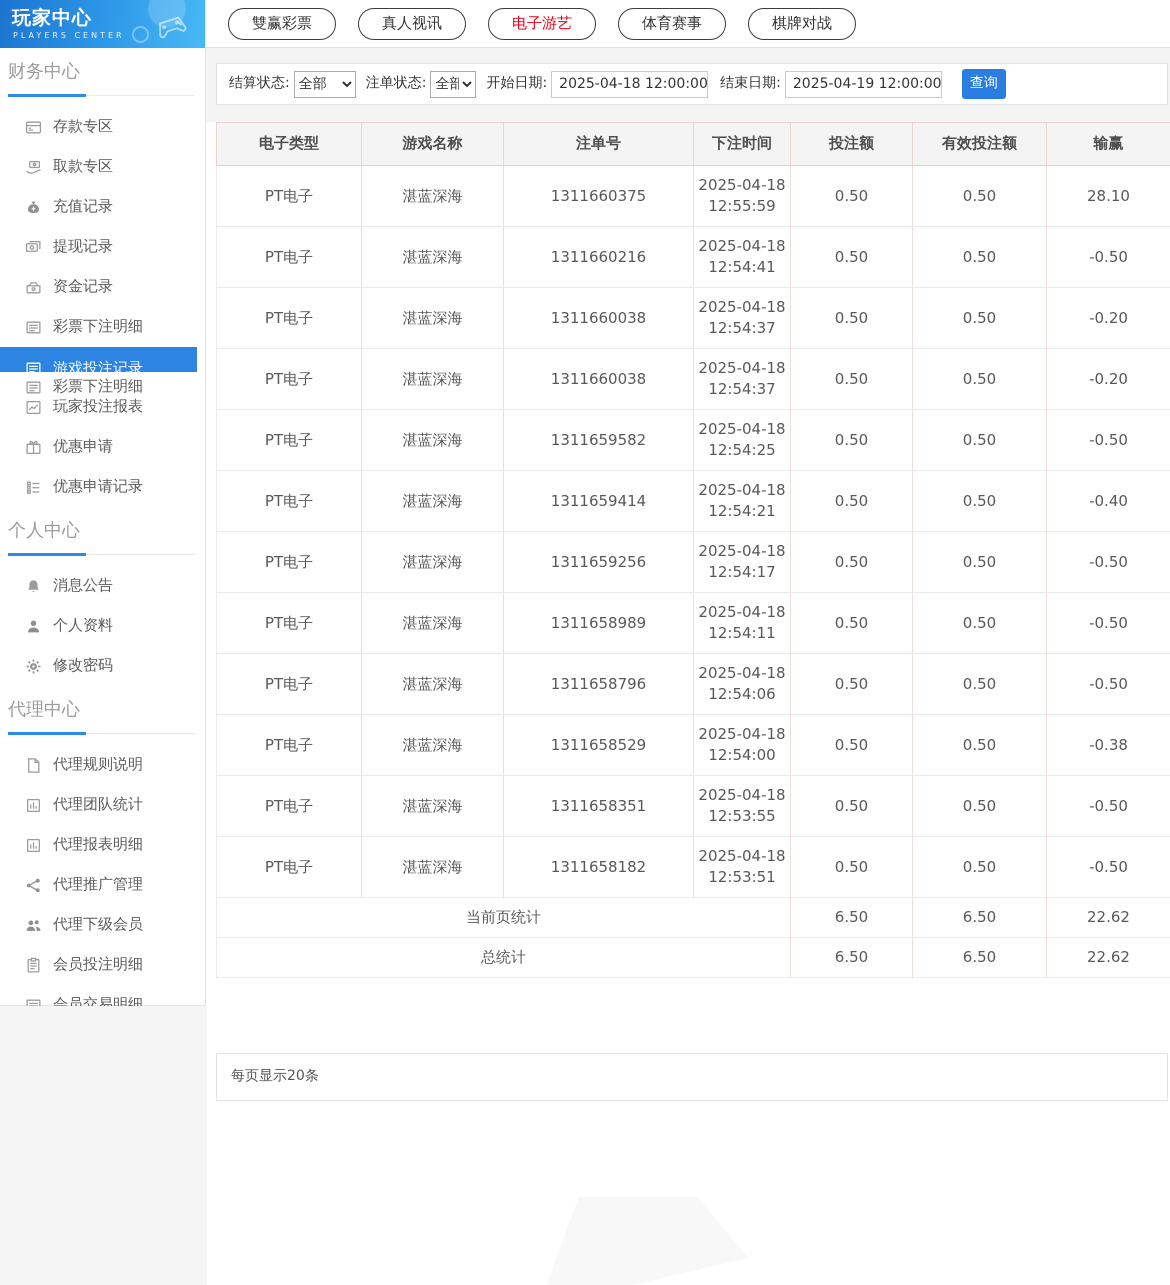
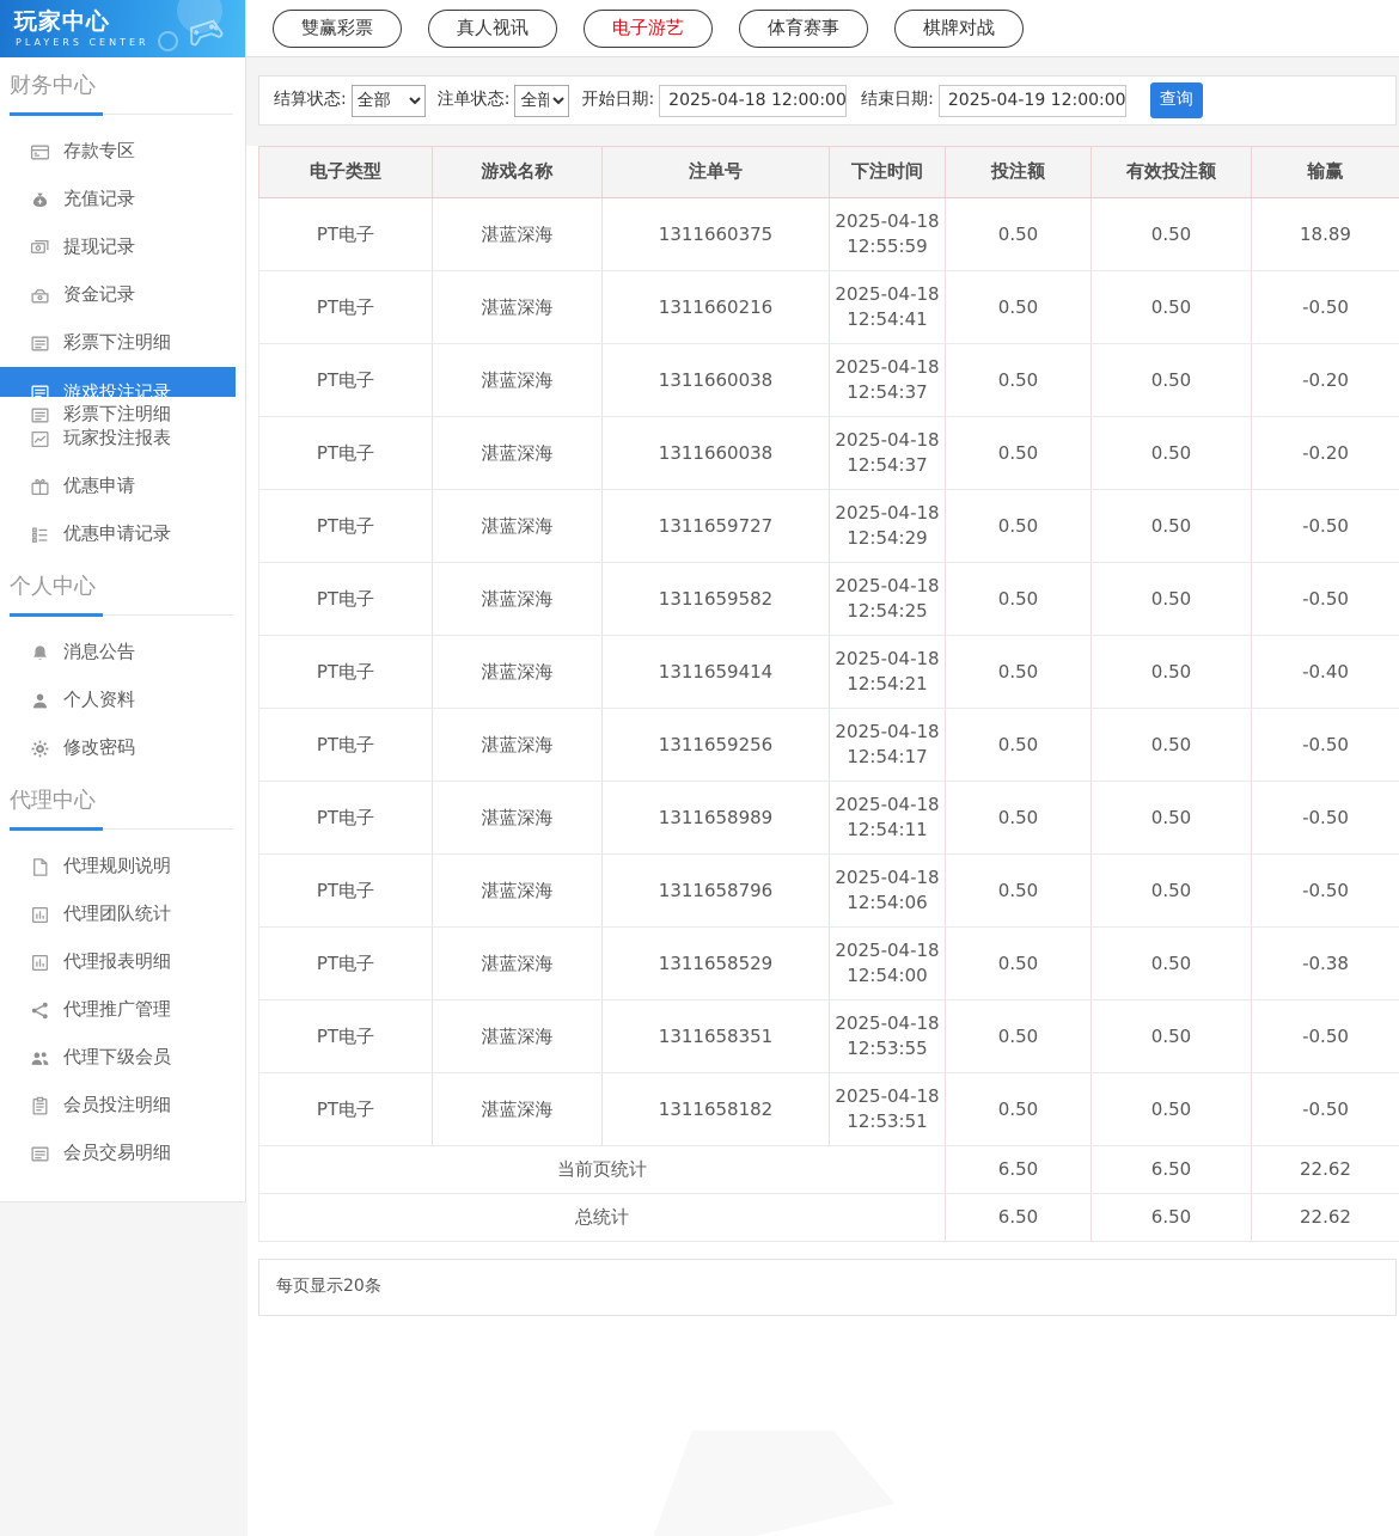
  玩家中心
  PLAYERS CENTER
  财务中心
  存款专区
- 取款专区
  充值记录
  提现记录
  资金记录
  彩票下注明细
  游戏投注记录
  彩票下注明细
  玩家投注报表
  优惠申请
  优惠申请记录
  个人中心
  消息公告
  个人资料
  修改密码
  代理中心
  代理规则说明
  代理团队统计
  代理报表明细
  代理推广管理
  代理下级会员
  会员投注明细
  会员交易明细
  雙赢彩票
  真人视讯
  电子游艺
  体育赛事
  棋牌对战
  结算状态:
  全部
  注单状态:
  全部
  开始日期:
  2025-04-18 12:00:00
  结束日期:
  2025-04-19 12:00:00
  查询
  电子类型	游戏名称	注单号	下注时间	投注额	有效投注额	输赢
- PT电子	湛蓝深海	1311660375	2025-04-1812:55:59	0.50	0.50	28.10
+ PT电子	湛蓝深海	1311660375	2025-04-1812:55:59	0.50	0.50	18.89
  PT电子	湛蓝深海	1311660216	2025-04-1812:54:41	0.50	0.50	-0.50
  PT电子	湛蓝深海	1311660038	2025-04-1812:54:37	0.50	0.50	-0.20
  PT电子	湛蓝深海	1311660038	2025-04-1812:54:37	0.50	0.50	-0.20
+ PT电子	湛蓝深海	1311659727	2025-04-1812:54:29	0.50	0.50	-0.50
  PT电子	湛蓝深海	1311659582	2025-04-1812:54:25	0.50	0.50	-0.50
  PT电子	湛蓝深海	1311659414	2025-04-1812:54:21	0.50	0.50	-0.40
  PT电子	湛蓝深海	1311659256	2025-04-1812:54:17	0.50	0.50	-0.50
  PT电子	湛蓝深海	1311658989	2025-04-1812:54:11	0.50	0.50	-0.50
  PT电子	湛蓝深海	1311658796	2025-04-1812:54:06	0.50	0.50	-0.50
  PT电子	湛蓝深海	1311658529	2025-04-1812:54:00	0.50	0.50	-0.38
  PT电子	湛蓝深海	1311658351	2025-04-1812:53:55	0.50	0.50	-0.50
  PT电子	湛蓝深海	1311658182	2025-04-1812:53:51	0.50	0.50	-0.50
  当前页统计	6.50	6.50	22.62
  总统计	6.50	6.50	22.62
  每页显示20条
